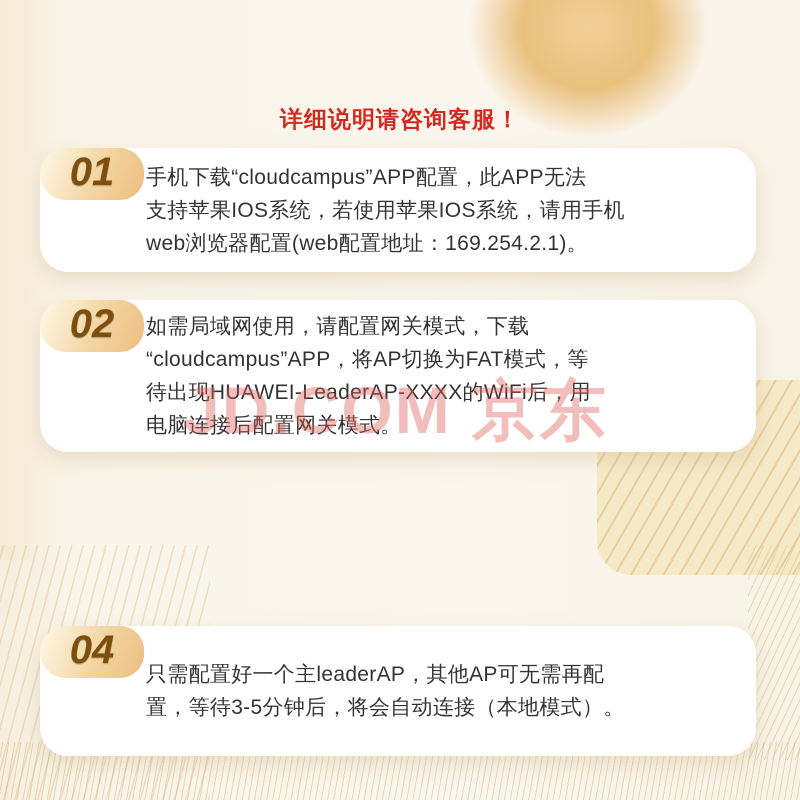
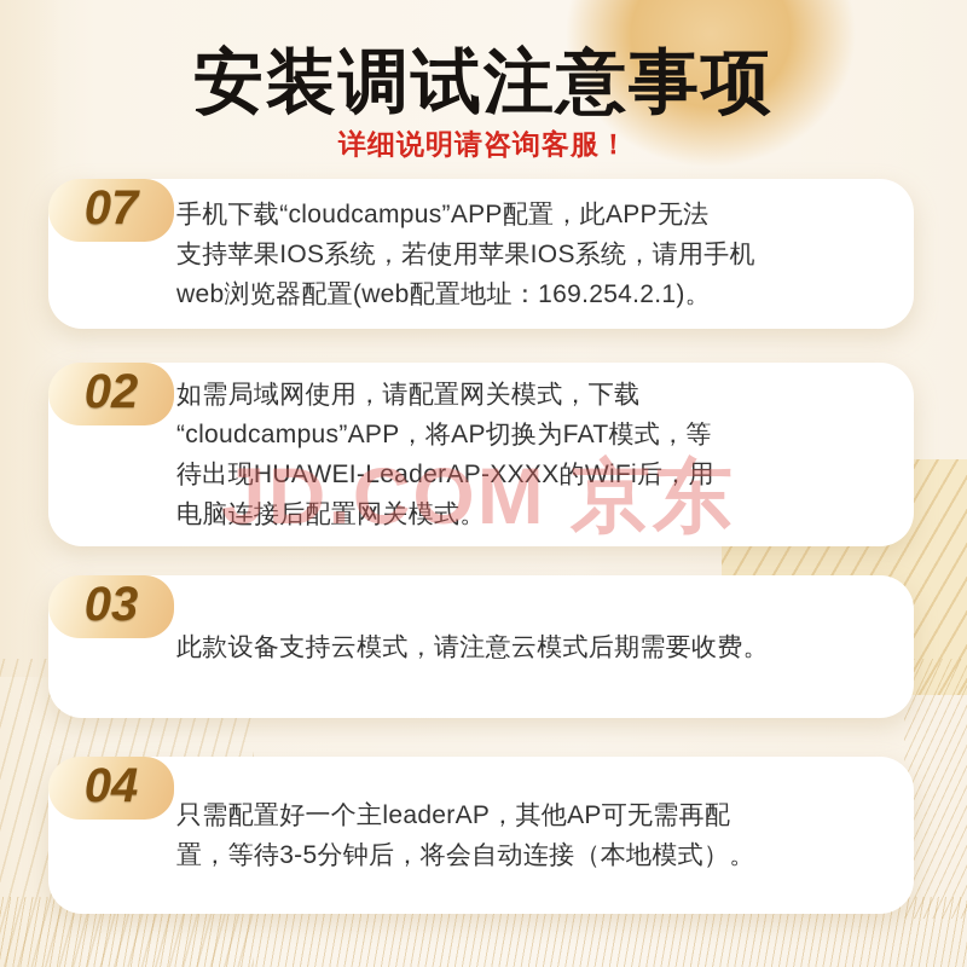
+ 安装调试注意事项
  详细说明请咨询客服！
- 01
+ 07
  手机下载“cloudcampus”APP配置，此APP无法
  支持苹果IOS系统，若使用苹果IOS系统，请用手机
  web浏览器配置(web配置地址：169.254.2.1)。
  02
  如需局域网使用，请配置网关模式，下载
  “cloudcampus”APP，将AP切换为FAT模式，等
  待出现HUAWEI-LeaderAP-XXXX的WiFi后，用
  电脑连接后配置网关模式。
+ 03
+ 此款设备支持云模式，请注意云模式后期需要收费。
  04
  只需配置好一个主leaderAP，其他AP可无需再配
  置，等待3-5分钟后，将会自动连接（本地模式）。
  JD.COM 京东
